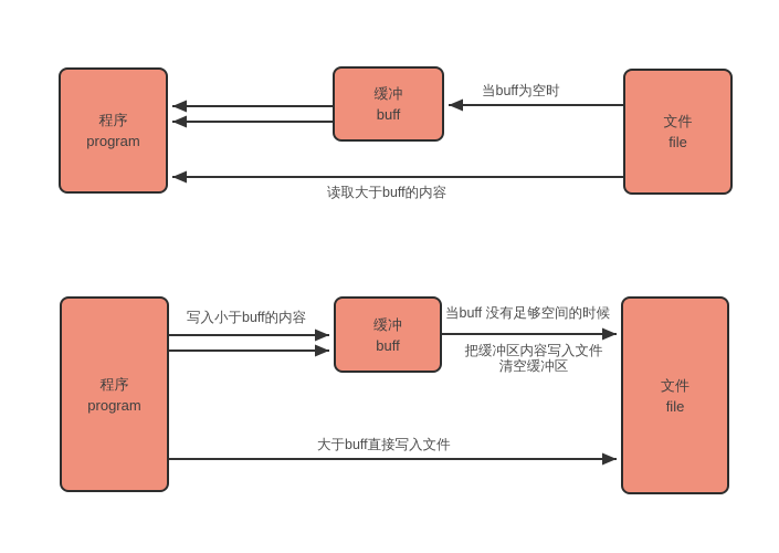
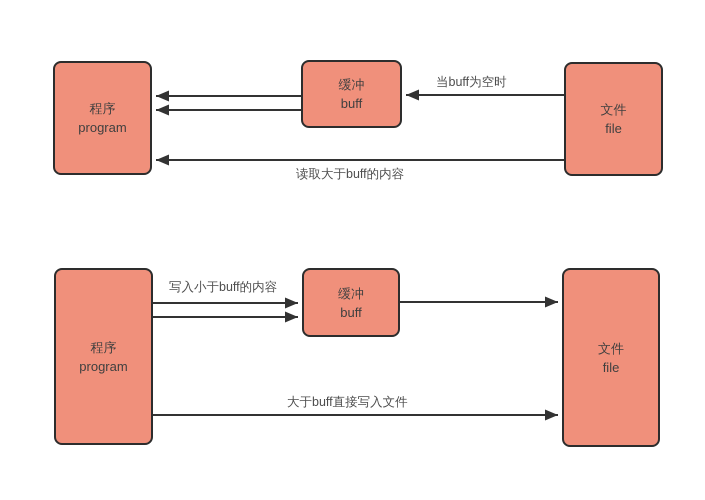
  程序
  program
  缓冲
  buff
  文件
  file
  当buff为空时
  读取大于buff的内容
  程序
  program
  缓冲
  buff
  文件
  file
  写入小于buff的内容
- 当buff 没有足够空间的时候
- 把缓冲区内容写入文件
- 清空缓冲区
  大于buff直接写入文件
